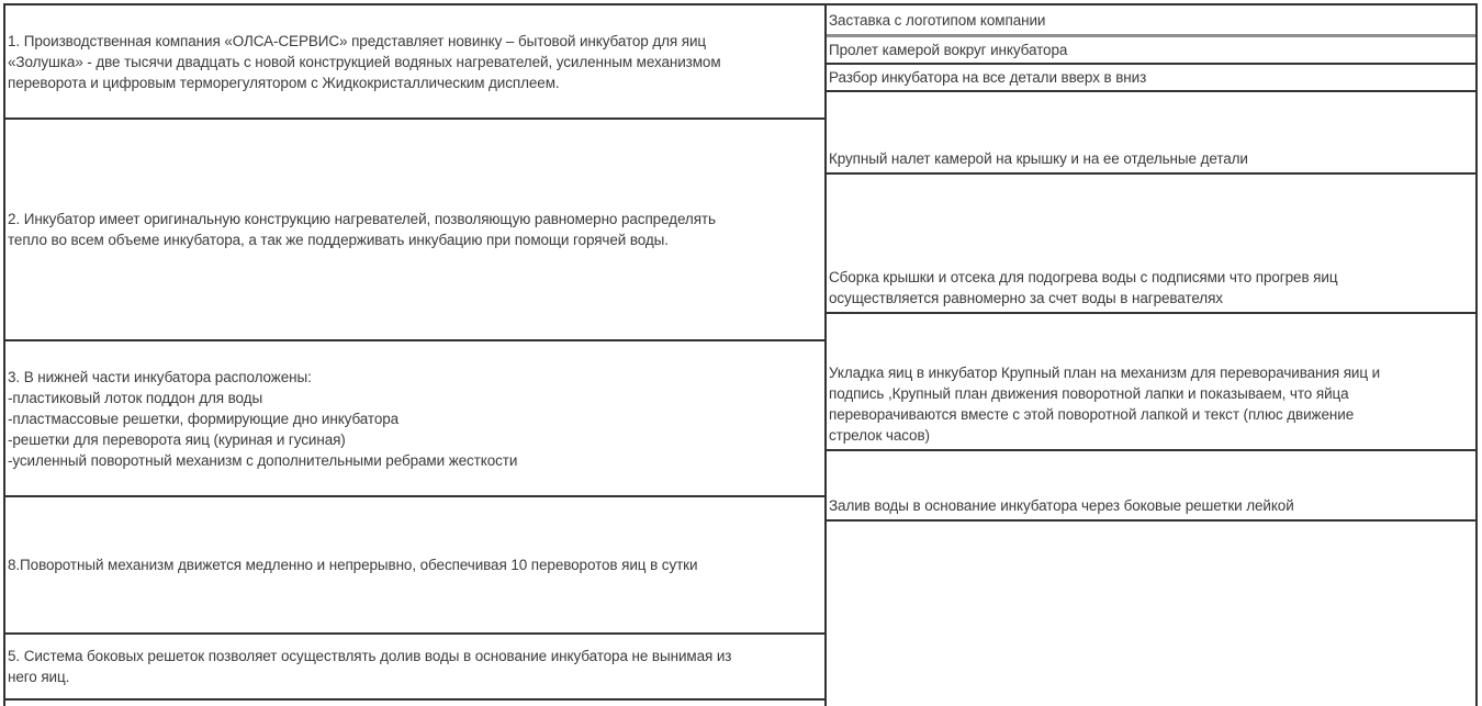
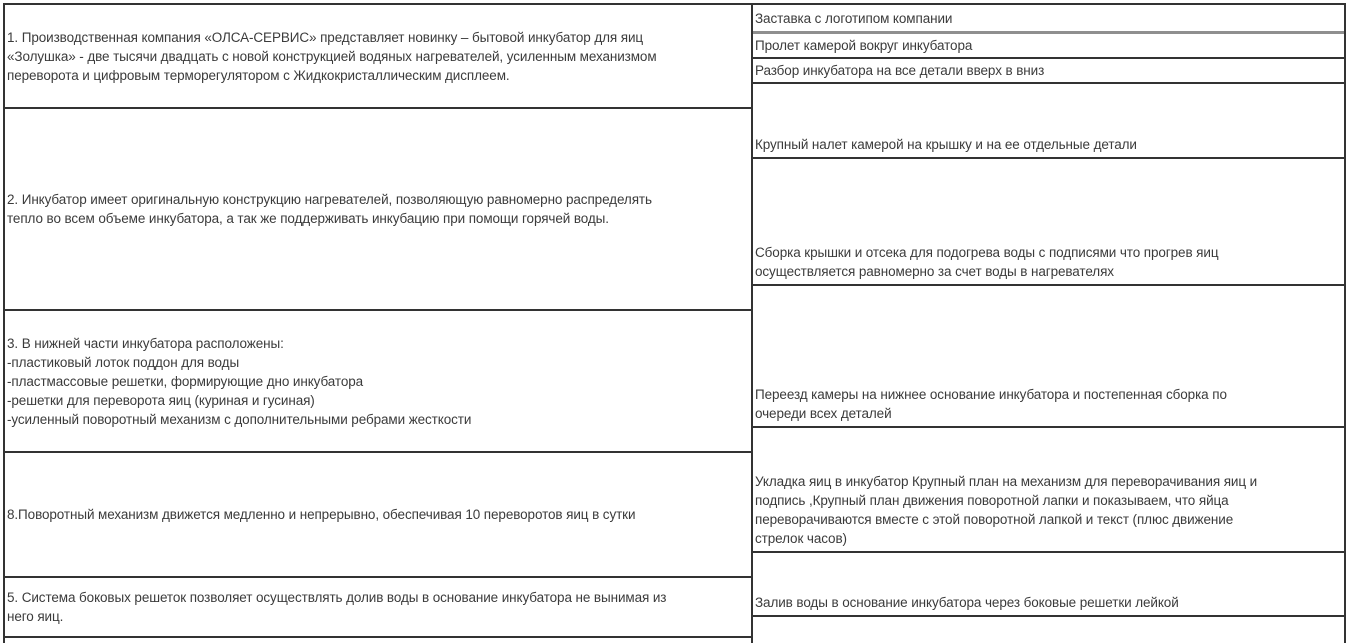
  1. Производственная компания «ОЛСА-СЕРВИС» представляет новинку – бытовой инкубатор для яиц
  «Золушка» - две тысячи двадцать с новой конструкцией водяных нагревателей, усиленным механизмом
  переворота и цифровым терморегулятором с Жидкокристаллическим дисплеем.
  2. Инкубатор имеет оригинальную конструкцию нагревателей, позволяющую равномерно распределять
  тепло во всем объеме инкубатора, а так же поддерживать инкубацию при помощи горячей воды.
  3. В нижней части инкубатора расположены:
  -пластиковый лоток поддон для воды
  -пластмассовые решетки, формирующие дно инкубатора
  -решетки для переворота яиц (куриная и гусиная)
  -усиленный поворотный механизм с дополнительными ребрами жесткости
  8.Поворотный механизм движется медленно и непрерывно, обеспечивая 10 переворотов яиц в сутки
  5. Система боковых решеток позволяет осуществлять долив воды в основание инкубатора не вынимая из
  него яиц.
  Заставка с логотипом компании
  Пролет камерой вокруг инкубатора
  Разбор инкубатора на все детали вверх в вниз
  Крупный налет камерой на крышку и на ее отдельные детали
  Сборка крышки и отсека для подогрева воды с подписями что прогрев яиц
  осуществляется равномерно за счет воды в нагревателях
+ Переезд камеры на нижнее основание инкубатора и постепенная сборка по
+ очереди всех деталей
  Укладка яиц в инкубатор Крупный план на механизм для переворачивания яиц и
  подпись ,Крупный план движения поворотной лапки и показываем, что яйца
  переворачиваются вместе с этой поворотной лапкой и текст (плюс движение
  стрелок часов)
  Залив воды в основание инкубатора через боковые решетки лейкой
